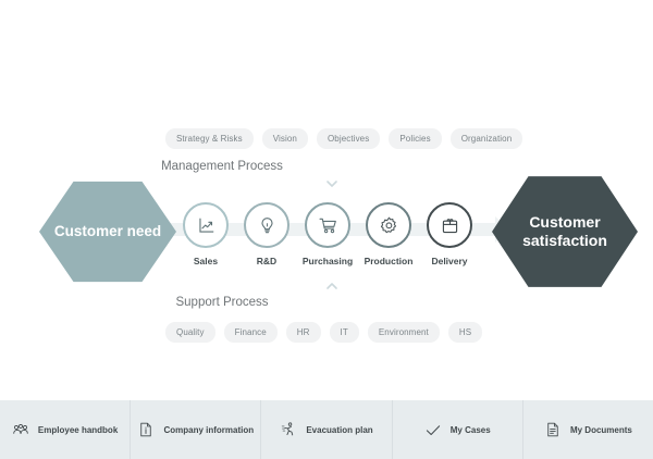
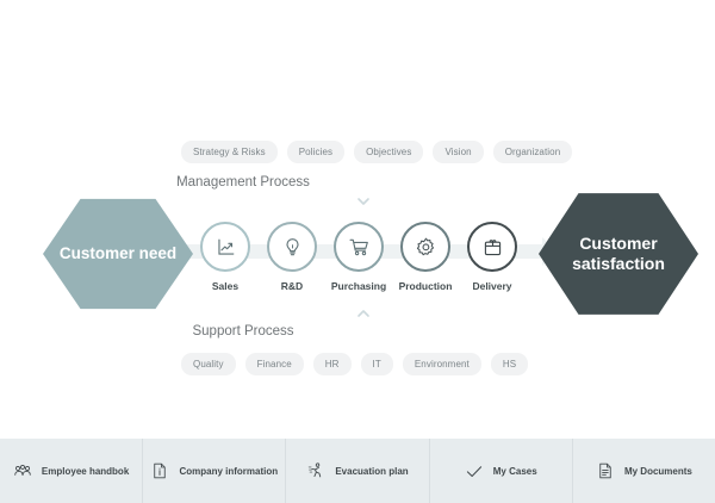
  Customer need
  Customer satisfaction
  Strategy & Risks
- Vision
+ Policies
  Objectives
- Policies
+ Vision
  Organization
  Management Process
  Sales
  R&D
  Purchasing
  Production
  Delivery
  Support Process
  Quality
  Finance
  HR
  IT
  Environment
  HS
  Employee handbok
  Company information
  Evacuation plan
  My Cases
  My Documents
